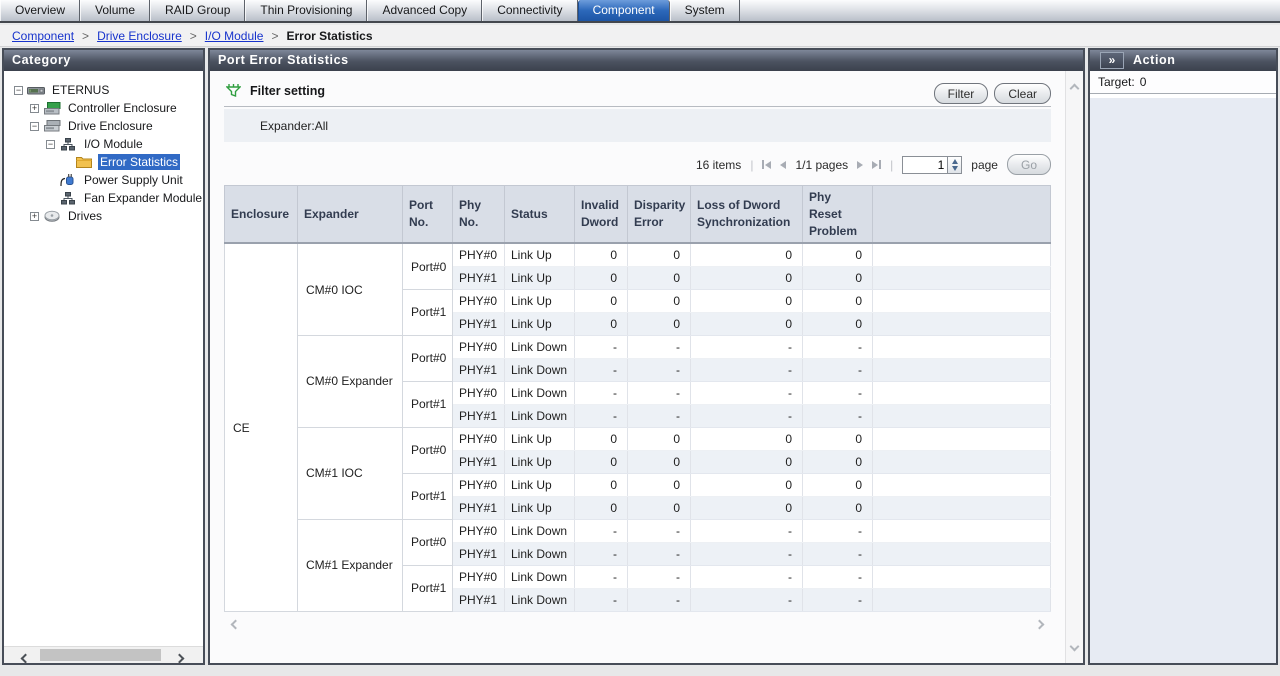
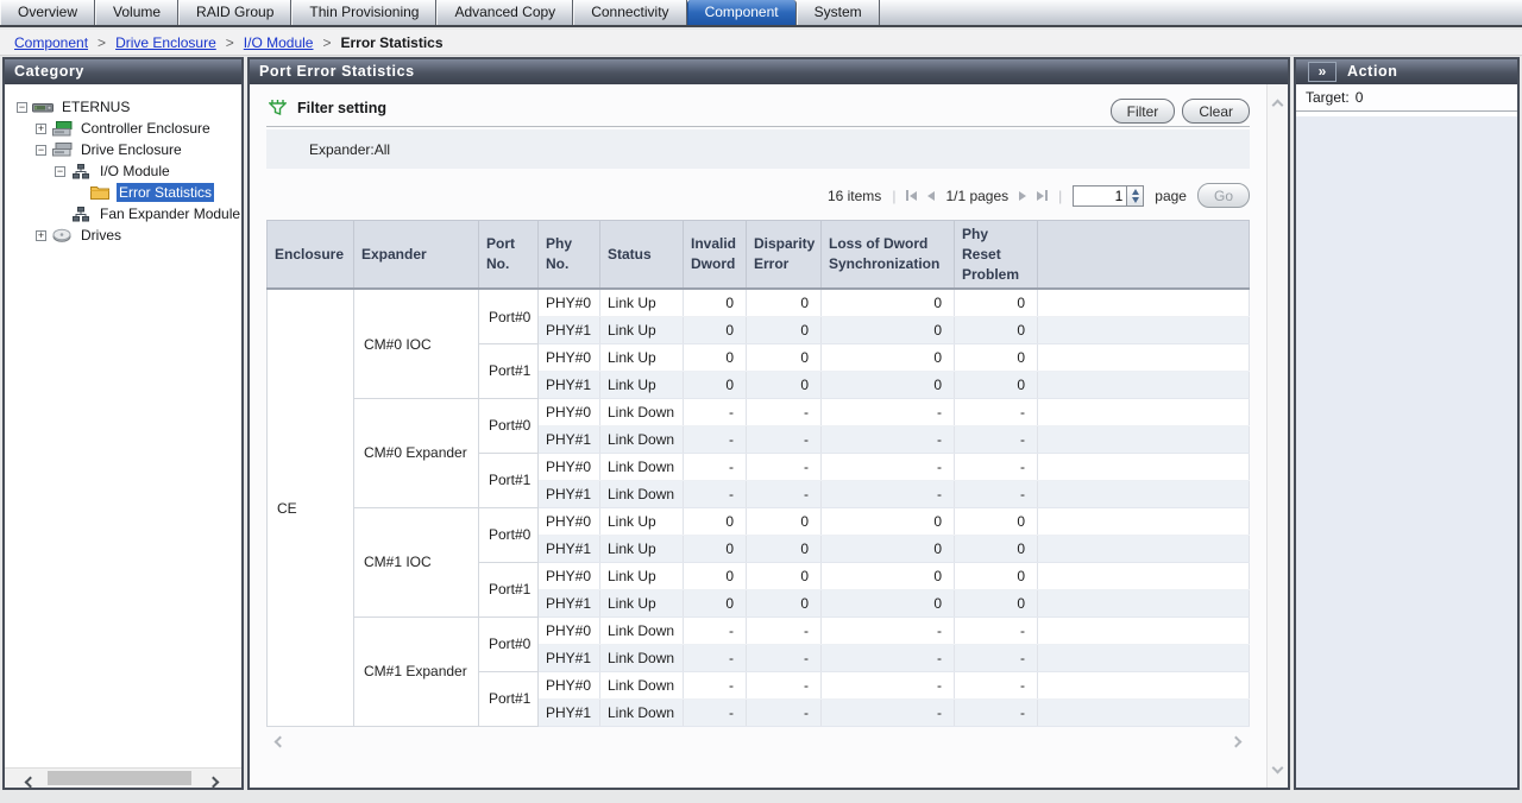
  Overview
  Volume
  RAID Group
  Thin Provisioning
  Advanced Copy
  Connectivity
  Component
  System
  Component
  >
  Drive Enclosure
  >
  I/O Module
  >
  Error Statistics
  Category
  −
  ETERNUS
  +
  Controller Enclosure
  −
  Drive Enclosure
  −
  I/O Module
  Error Statistics
- Power Supply Unit
  Fan Expander Module
  +
  Drives
  Port Error Statistics
  Filter setting
  Filter
  Clear
  Expander:All
  16 items
  |
  1/1 pages
  |
  1
  page
  Go
  Enclosure	Expander	Port No.	Phy No.	Status	Invalid Dword	Disparity Error	Loss of Dword Synchronization	Phy Reset Problem
  CE	CM#0 IOC	Port#0	PHY#0	Link Up	0	0	0	0
  PHY#1	Link Up	0	0	0	0
  Port#1	PHY#0	Link Up	0	0	0	0
  PHY#1	Link Up	0	0	0	0
  CM#0 Expander	Port#0	PHY#0	Link Down	-	-	-	-
  PHY#1	Link Down	-	-	-	-
  Port#1	PHY#0	Link Down	-	-	-	-
  PHY#1	Link Down	-	-	-	-
  CM#1 IOC	Port#0	PHY#0	Link Up	0	0	0	0
  PHY#1	Link Up	0	0	0	0
  Port#1	PHY#0	Link Up	0	0	0	0
  PHY#1	Link Up	0	0	0	0
  CM#1 Expander	Port#0	PHY#0	Link Down	-	-	-	-
  PHY#1	Link Down	-	-	-	-
  Port#1	PHY#0	Link Down	-	-	-	-
  PHY#1	Link Down	-	-	-	-
  »
  Action
  Target:
  0
